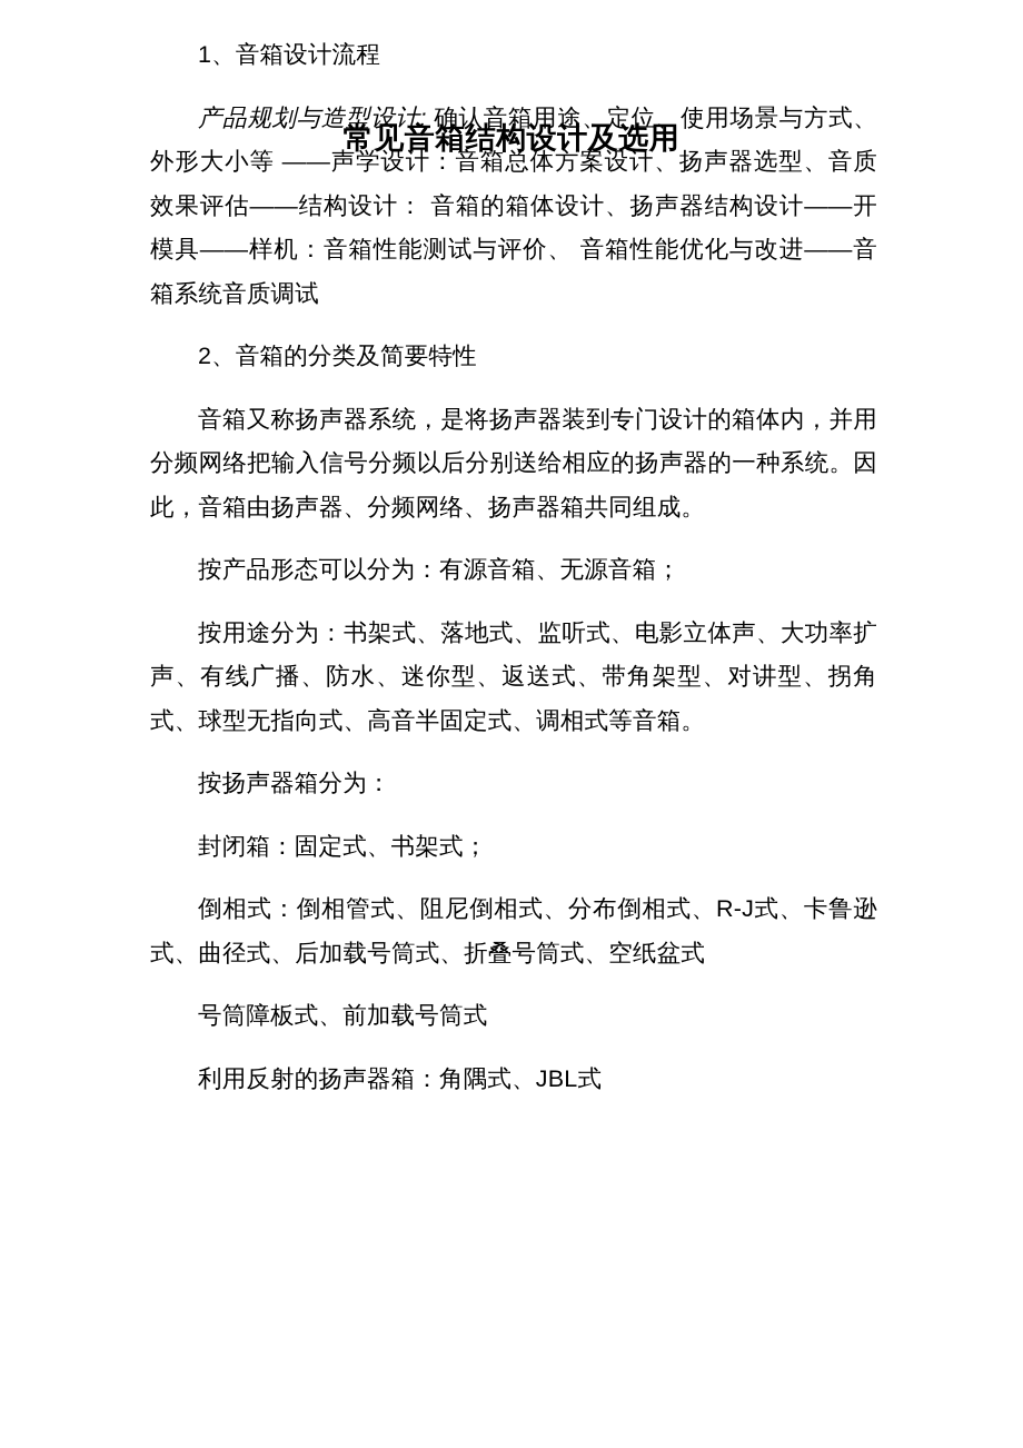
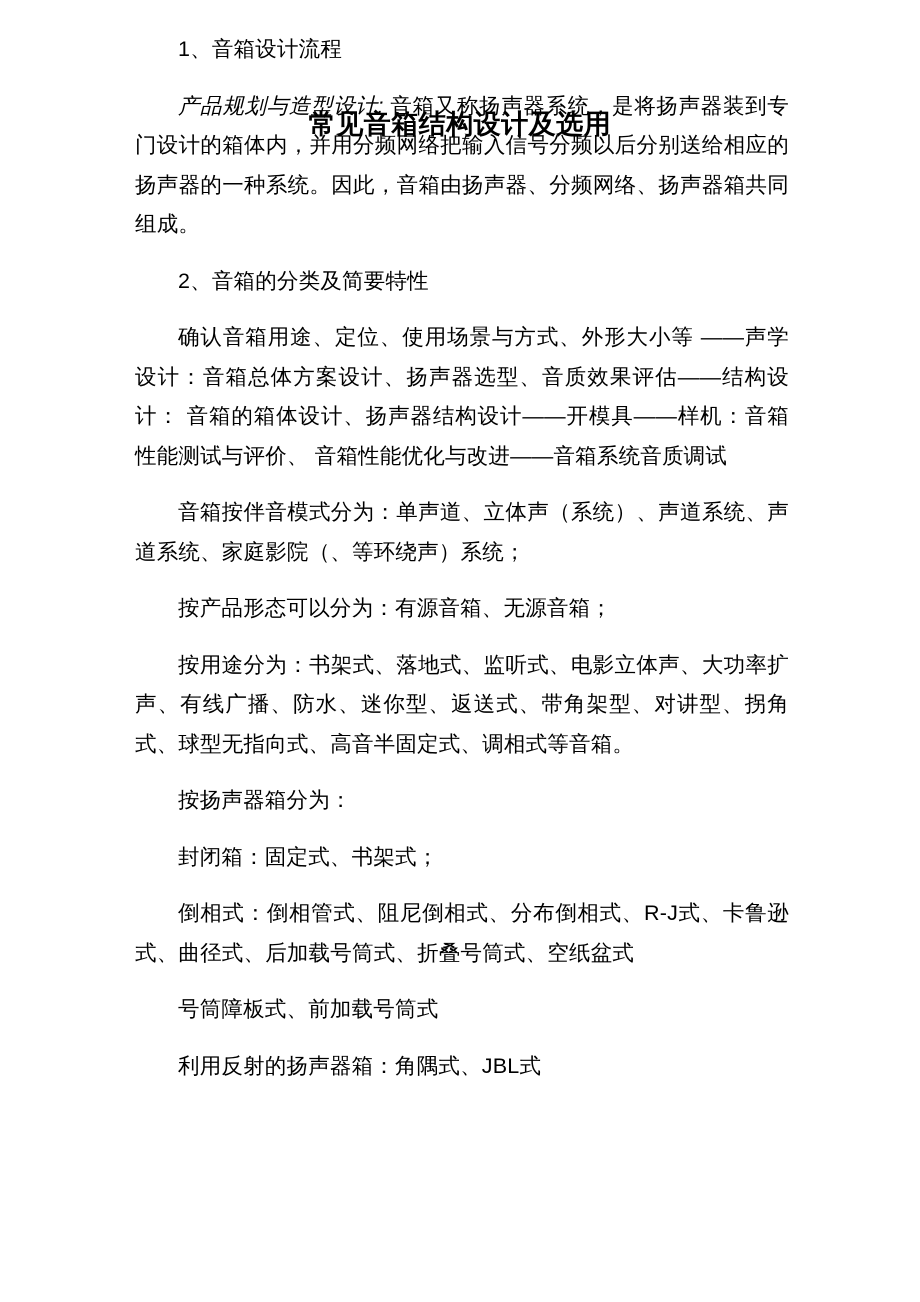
  常见音箱结构设计及选用
  1、音箱设计流程
- 产品规划与造型设计: 确认音箱用途、定位、使用场景与方式、外形大小等 ——声学设计：音箱总体方案设计、扬声器选型、音质效果评估——结构设计： 音箱的箱体设计、扬声器结构设计——开模具——样机：音箱性能测试与评价、 音箱性能优化与改进——音箱系统音质调试
+ 产品规划与造型设计: 音箱又称扬声器系统，是将扬声器装到专门设计的箱体内，并用分频网络把输入信号分频以后分别送给相应的扬声器的一种系统。因此，音箱由扬声器、分频网络、扬声器箱共同组成。
  2、音箱的分类及简要特性
- 音箱又称扬声器系统，是将扬声器装到专门设计的箱体内，并用分频网络把输入信号分频以后分别送给相应的扬声器的一种系统。因此，音箱由扬声器、分频网络、扬声器箱共同组成。
+ 确认音箱用途、定位、使用场景与方式、外形大小等 ——声学设计：音箱总体方案设计、扬声器选型、音质效果评估——结构设计： 音箱的箱体设计、扬声器结构设计——开模具——样机：音箱性能测试与评价、 音箱性能优化与改进——音箱系统音质调试
+ 音箱按伴音模式分为：单声道、立体声（系统）、声道系统、声道系统、家庭影院（、等环绕声）系统；
  按产品形态可以分为：有源音箱、无源音箱；
  按用途分为：书架式、落地式、监听式、电影立体声、大功率扩声、有线广播、防水、迷你型、返送式、带角架型、对讲型、拐角式、球型无指向式、高音半固定式、调相式等音箱。
  按扬声器箱分为：
  封闭箱：固定式、书架式；
  倒相式：倒相管式、阻尼倒相式、分布倒相式、R-J式、卡鲁逊式、曲径式、后加载号筒式、折叠号筒式、空纸盆式
  号筒障板式、前加载号筒式
  利用反射的扬声器箱：角隅式、JBL式
